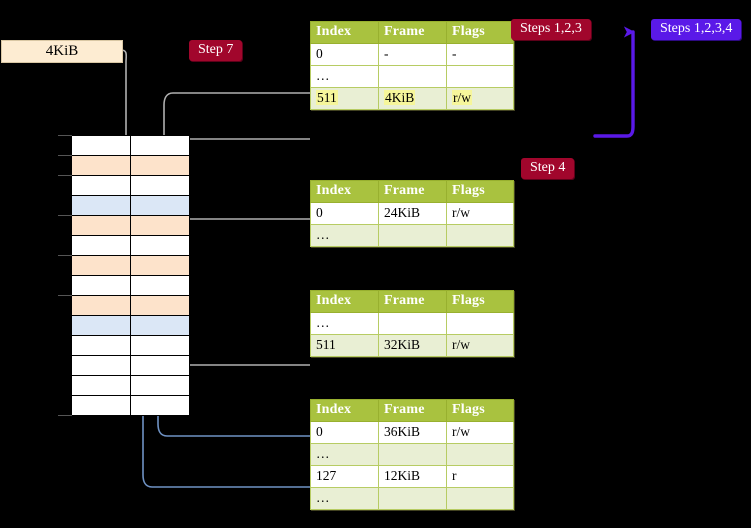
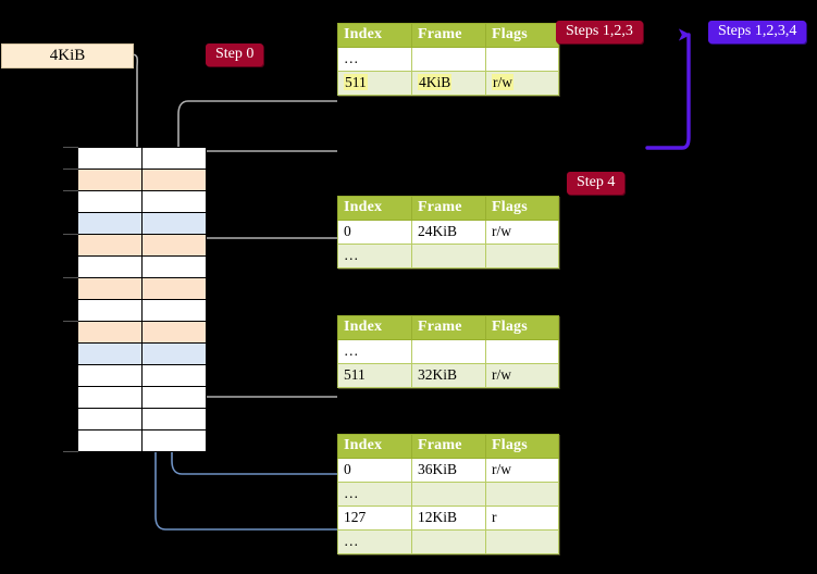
  4KiB
  Index	Frame	Flags
- 0	-	-
  …
  511	4KiB	r/w
  Index	Frame	Flags
  0	24KiB	r/w
  …
  Index	Frame	Flags
  …
  511	32KiB	r/w
  Index	Frame	Flags
  0	36KiB	r/w
  …
  127	12KiB	r
  …
- Step 7
+ Step 0
  Steps 1,2,3
  Steps 1,2,3,4
  Step 4
